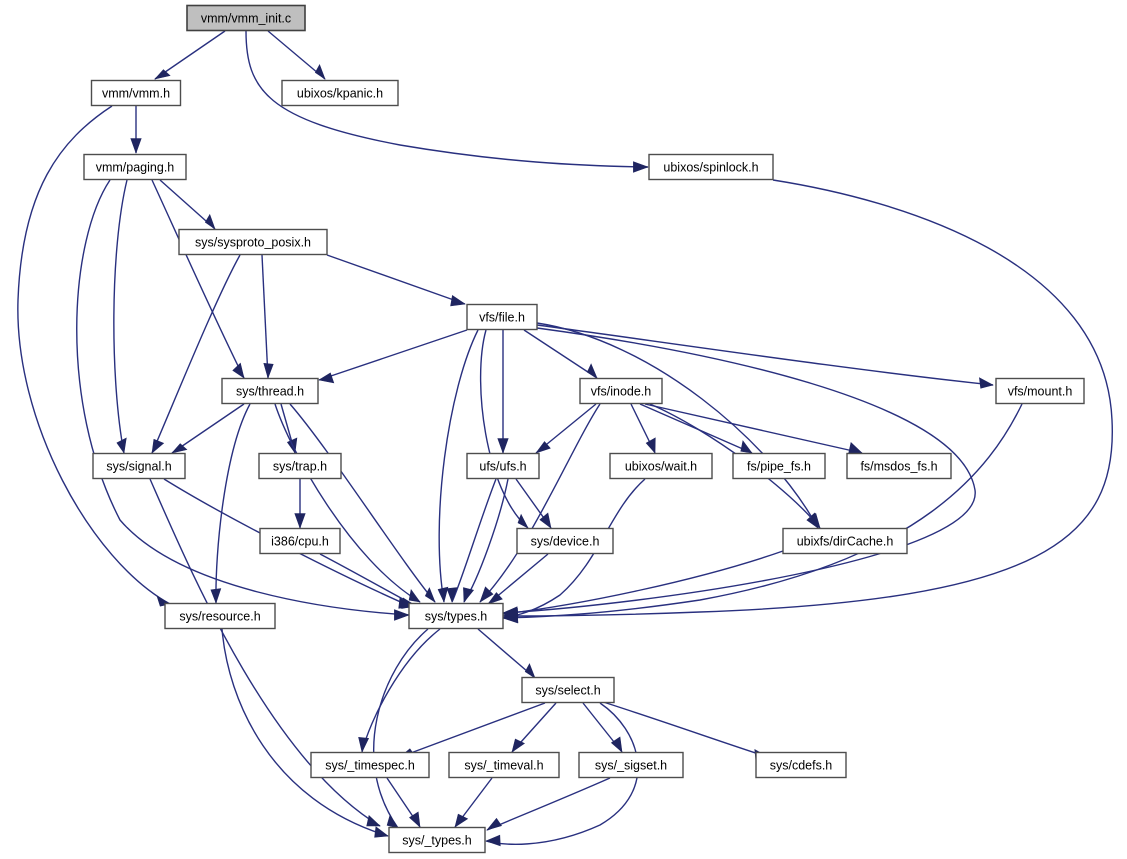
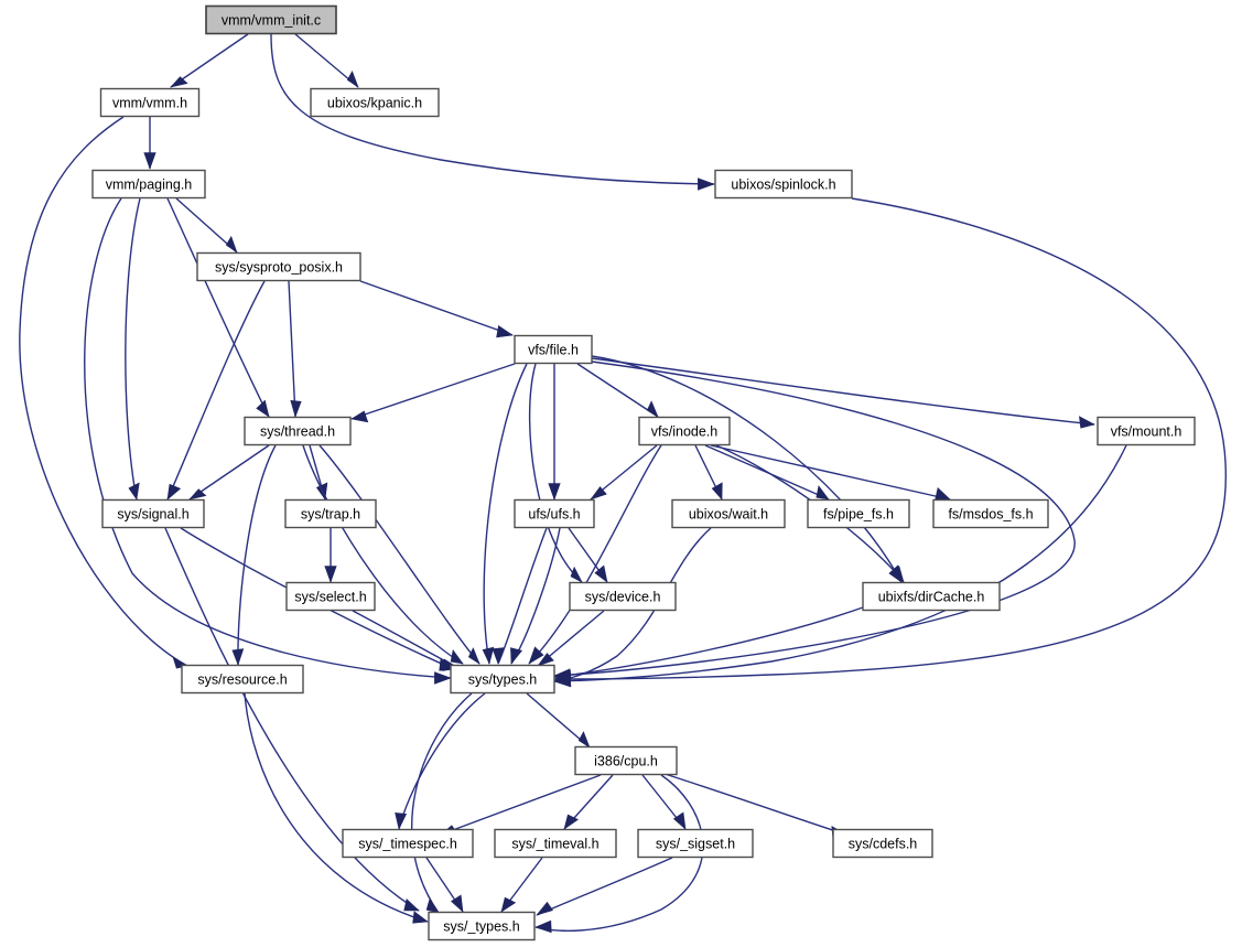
  vmm/vmm_init.c
  vmm/vmm.h
  ubixos/kpanic.h
  vmm/paging.h
  ubixos/spinlock.h
  sys/sysproto_posix.h
  vfs/file.h
  sys/thread.h
  vfs/inode.h
  vfs/mount.h
  sys/signal.h
  sys/trap.h
  ufs/ufs.h
  ubixos/wait.h
  fs/pipe_fs.h
  fs/msdos_fs.h
- i386/cpu.h
+ sys/select.h
  sys/device.h
  ubixfs/dirCache.h
  sys/resource.h
  sys/types.h
- sys/select.h
+ i386/cpu.h
  sys/_timespec.h
  sys/_timeval.h
  sys/_sigset.h
  sys/cdefs.h
  sys/_types.h
